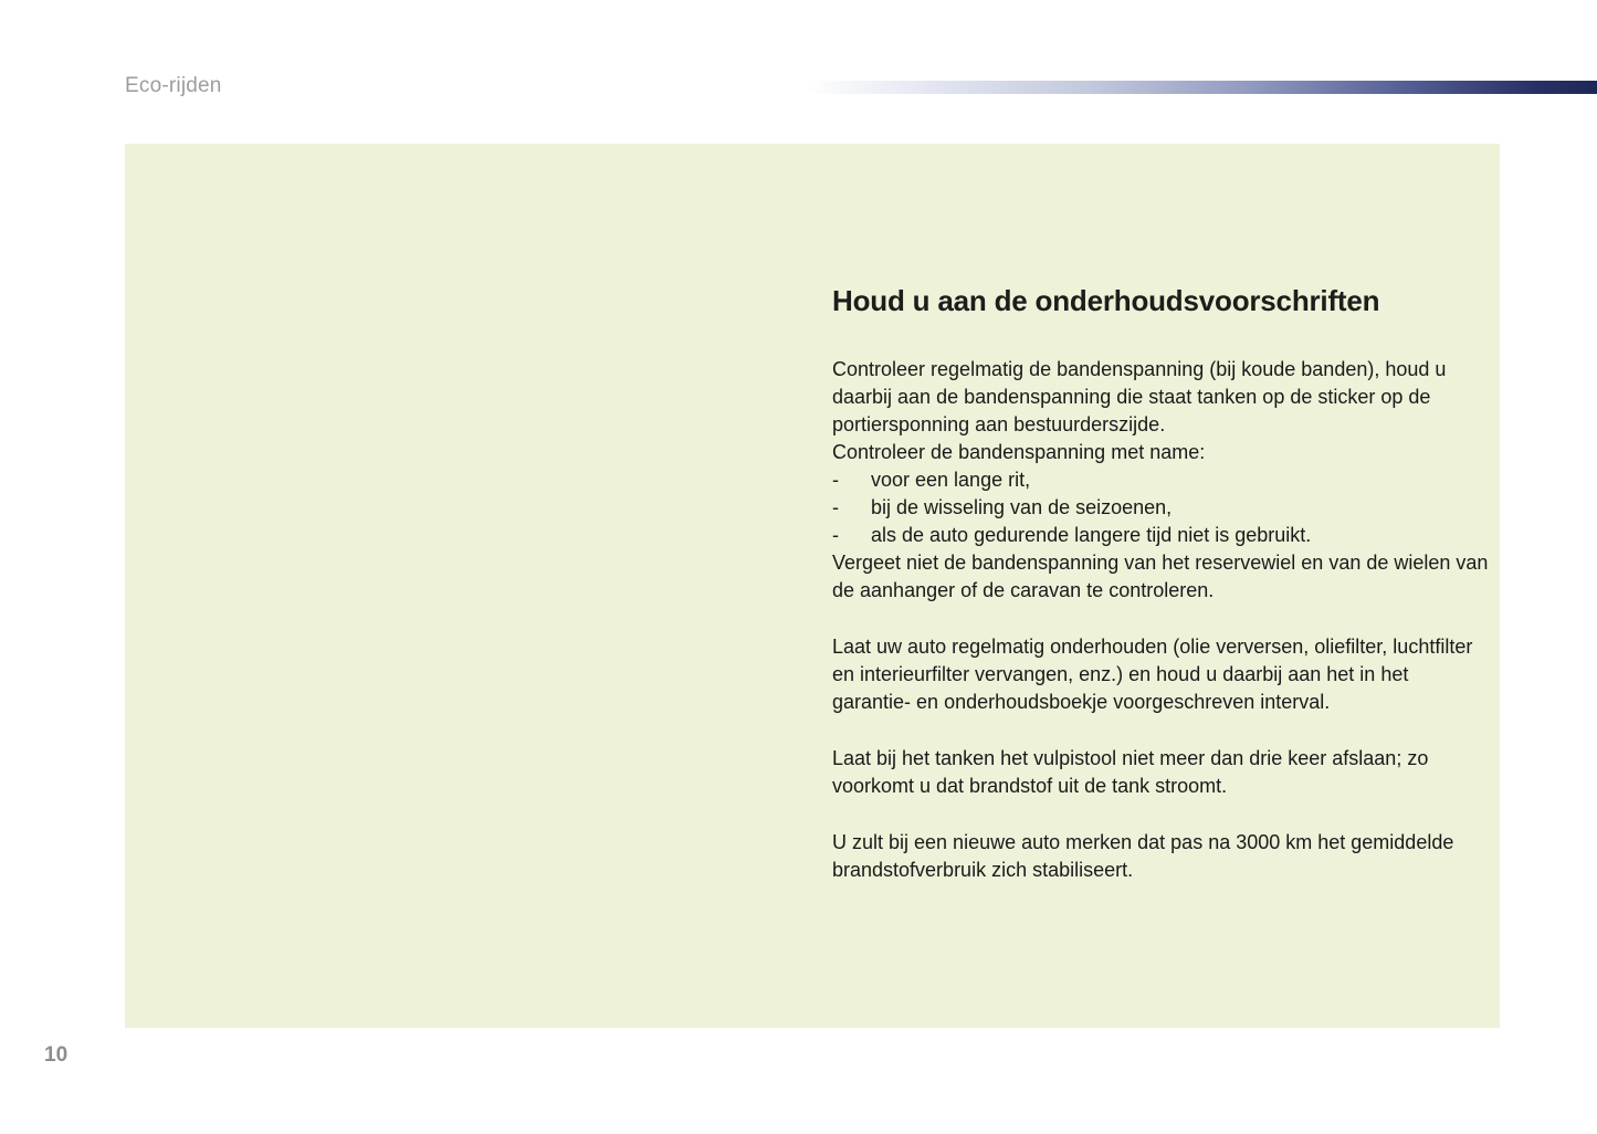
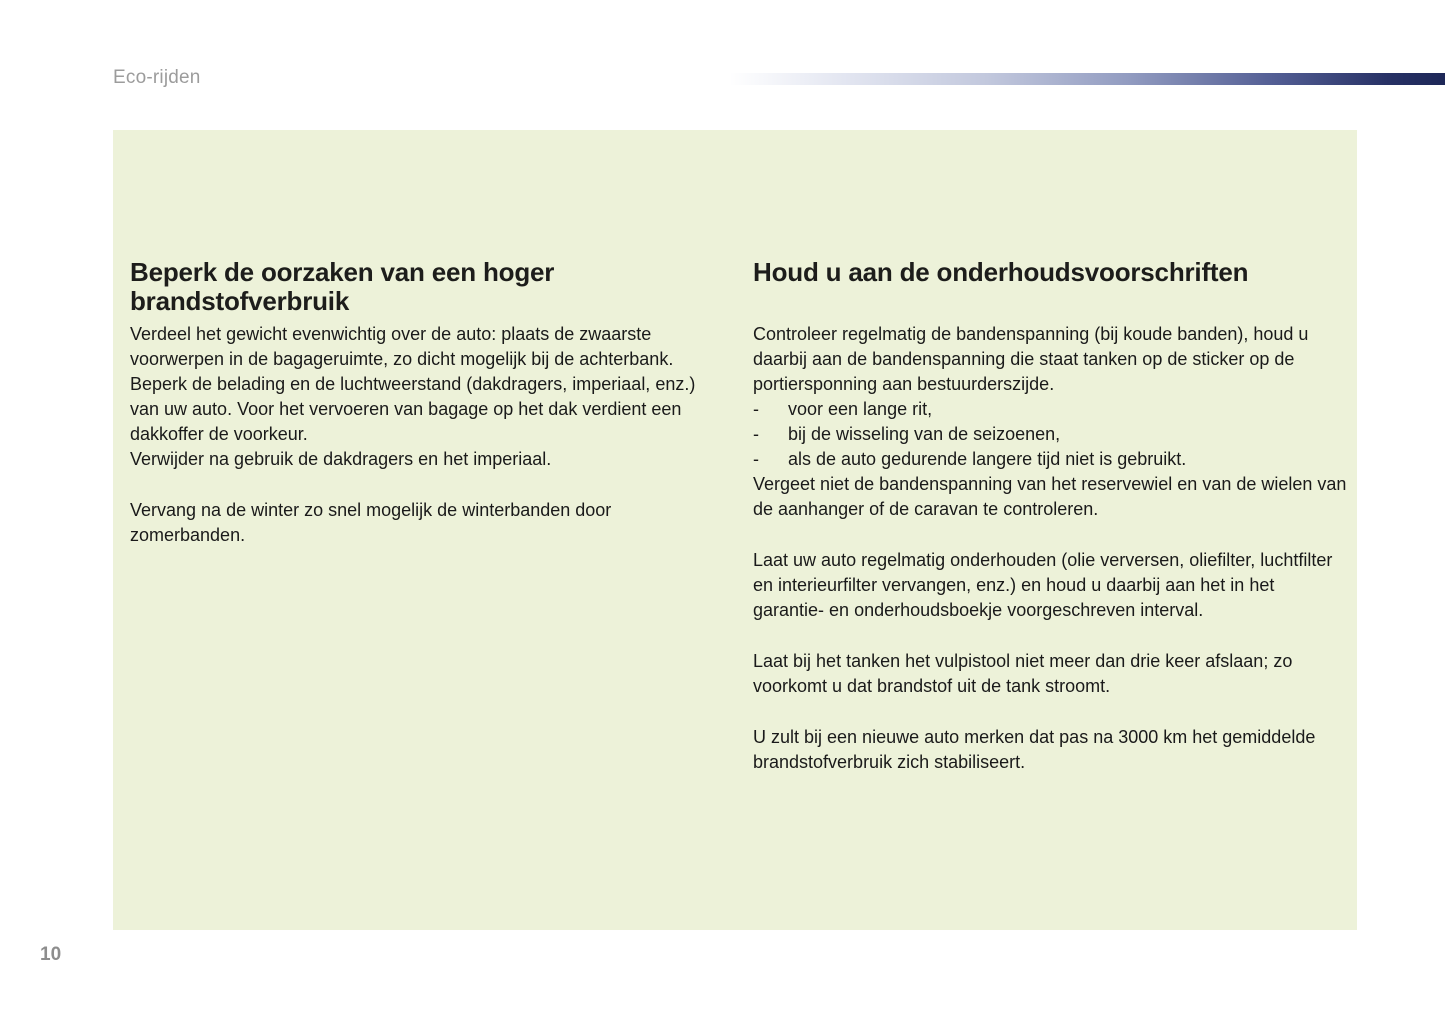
  Eco-rijden
+ Beperk de oorzaken van een hoger brandstofverbruik
+ Verdeel het gewicht evenwichtig over de auto: plaats de zwaarste voorwerpen in de bagageruimte, zo dicht mogelijk bij de achterbank. Beperk de belading en de luchtweerstand (dakdragers, imperiaal, enz.) van uw auto. Voor het vervoeren van bagage op het dak verdient een dakkoffer de voorkeur.
+ Verwijder na gebruik de dakdragers en het imperiaal.
+ Vervang na de winter zo snel mogelijk de winterbanden door zomerbanden.
  Houd u aan de onderhoudsvoorschriften
  Controleer regelmatig de bandenspanning (bij koude banden), houd u daarbij aan de bandenspanning die staat tanken op de sticker op de portiersponning aan bestuurderszijde.
- Controleer de bandenspanning met name:
  -
  voor een lange rit,
  -
  bij de wisseling van de seizoenen,
  -
  als de auto gedurende langere tijd niet is gebruikt.
  Vergeet niet de bandenspanning van het reservewiel en van de wielen van de aanhanger of de caravan te controleren.
  Laat uw auto regelmatig onderhouden (olie verversen, oliefilter, luchtfilter en interieurfilter vervangen, enz.) en houd u daarbij aan het in het garantie- en onderhoudsboekje voorgeschreven interval.
  Laat bij het tanken het vulpistool niet meer dan drie keer afslaan; zo voorkomt u dat brandstof uit de tank stroomt.
  U zult bij een nieuwe auto merken dat pas na 3000 km het gemiddelde brandstofverbruik zich stabiliseert.
  10
